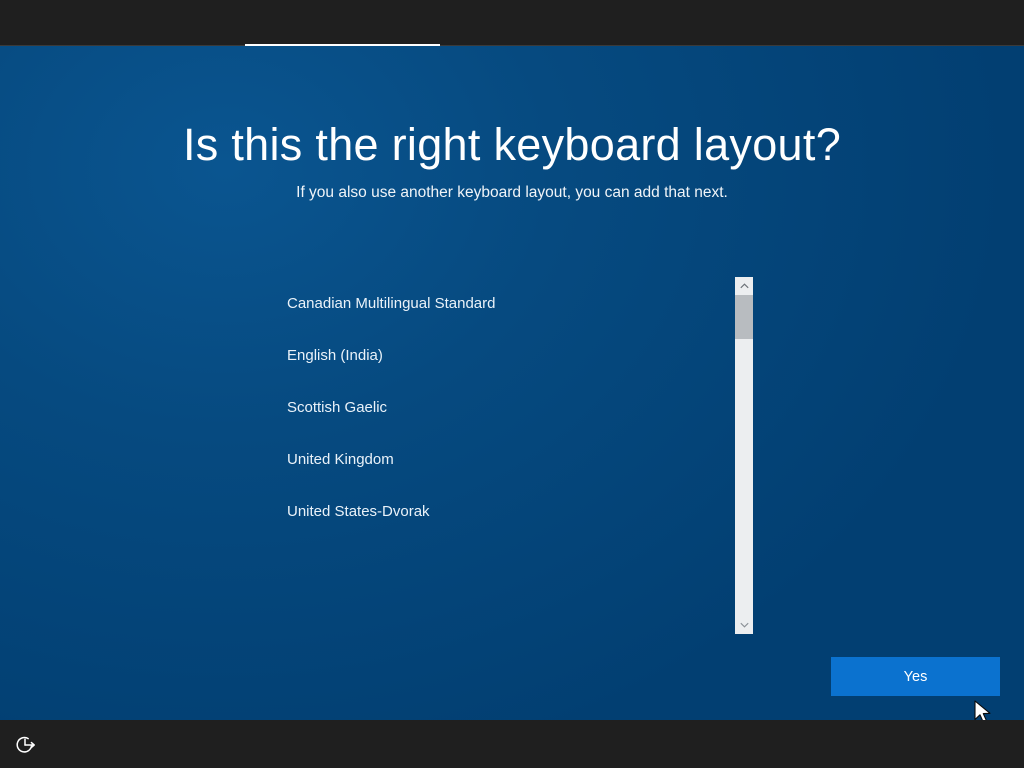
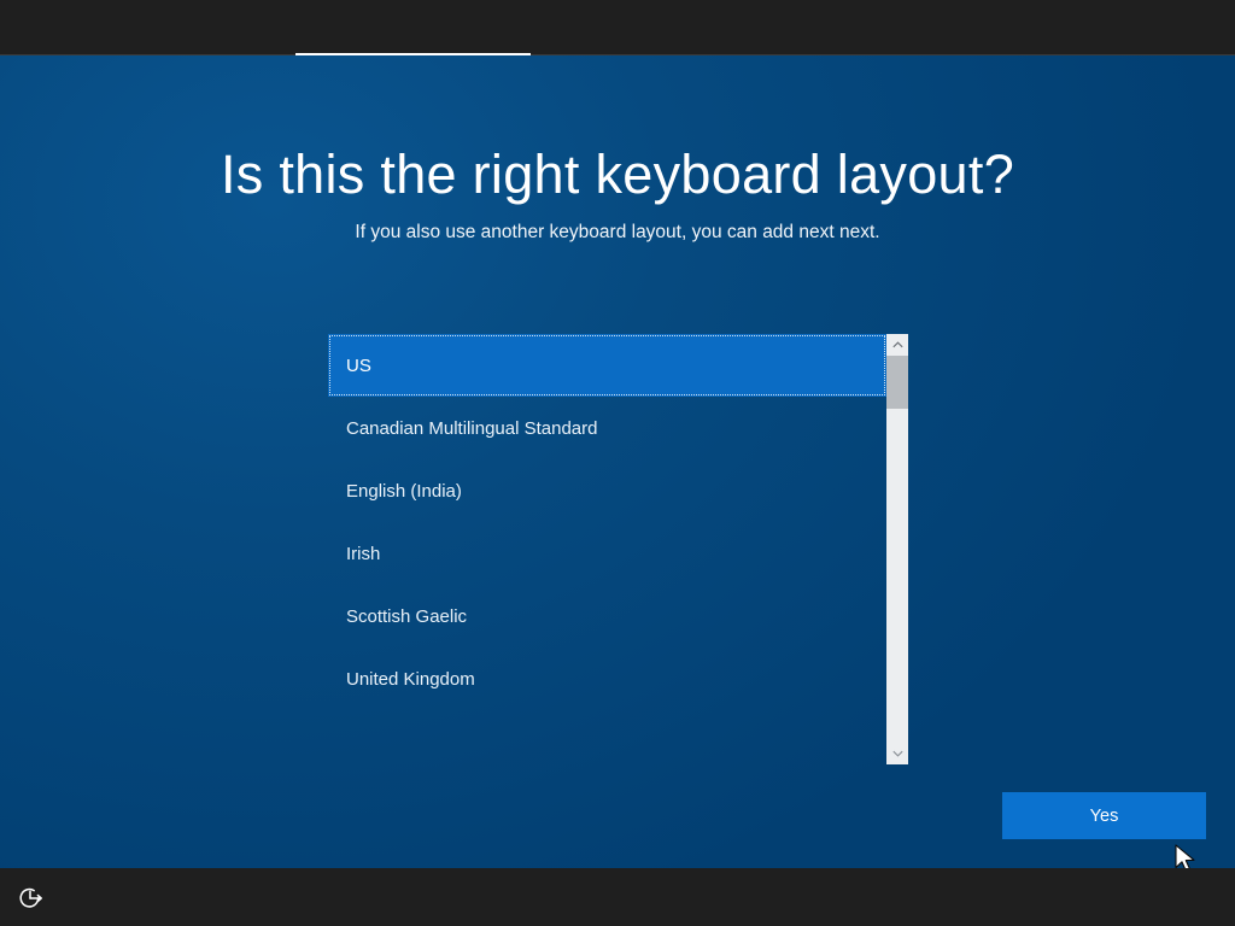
  Is this the right keyboard layout?
- If you also use another keyboard layout, you can add that next.
+ If you also use another keyboard layout, you can add next next.
+ US
  Canadian Multilingual Standard
  English (India)
+ Irish
  Scottish Gaelic
  United Kingdom
- United States-Dvorak
  Yes
